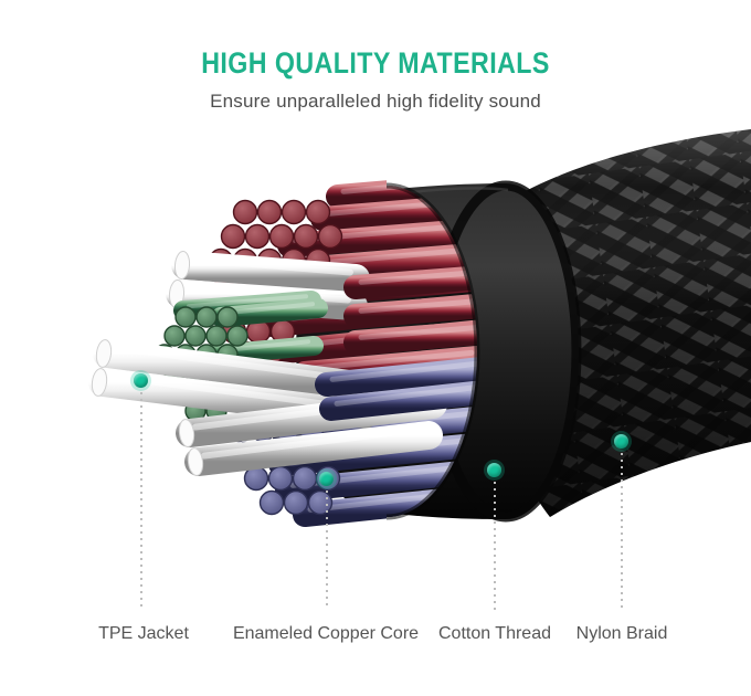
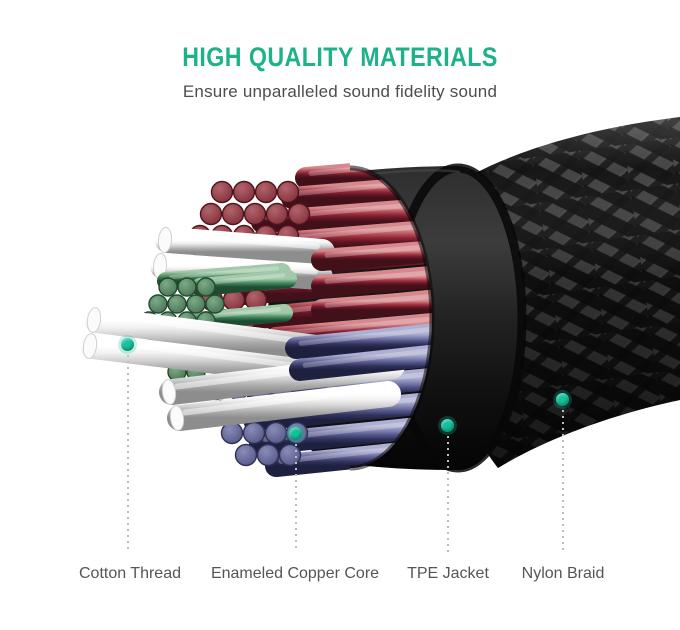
  HIGH QUALITY MATERIALS
- Ensure unparalleled high fidelity sound
+ Ensure unparalleled sound fidelity sound
- TPE Jacket
+ Cotton Thread
  Enameled Copper Core
- Cotton Thread
+ TPE Jacket
  Nylon Braid
